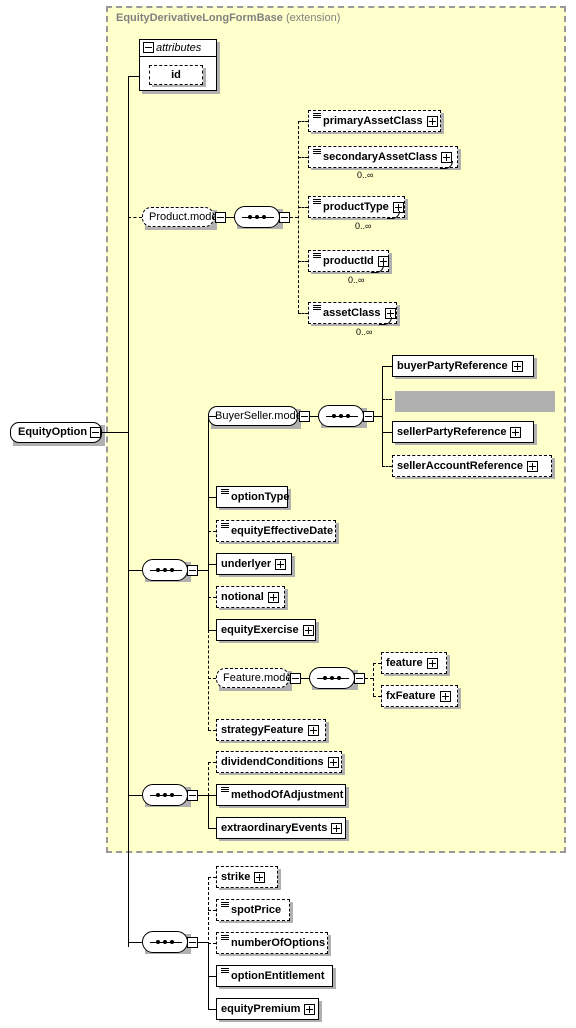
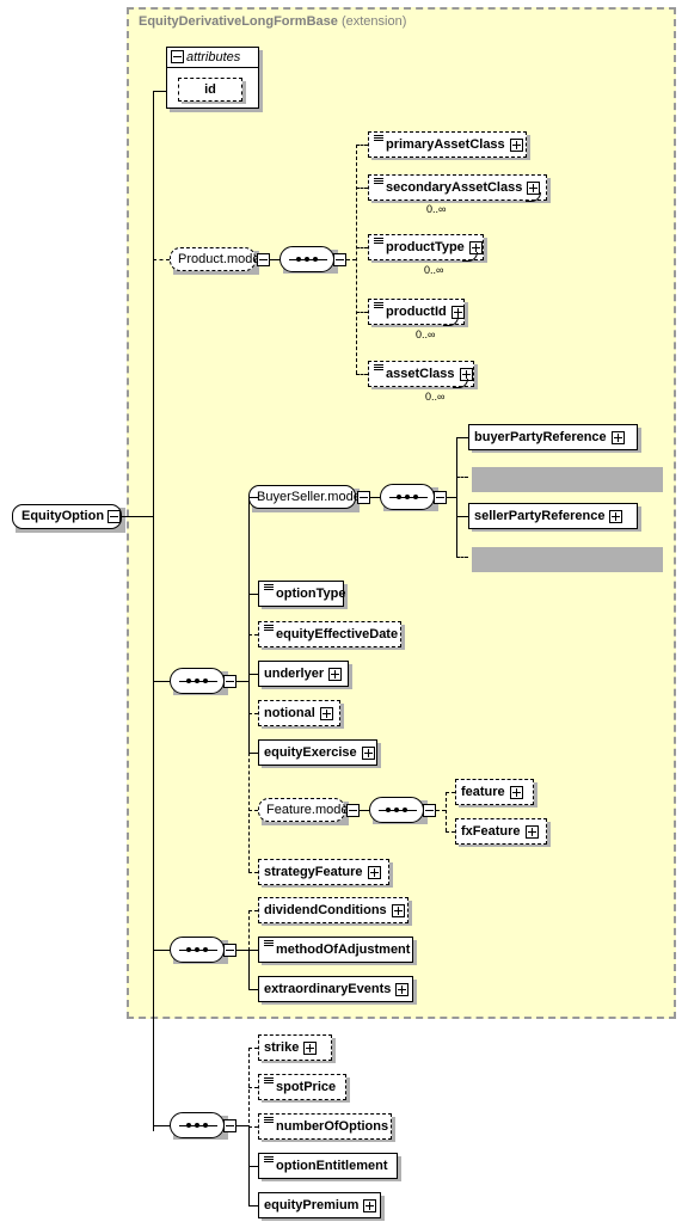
  EquityDerivativeLongFormBase (extension)
  EquityOption
  attributes
  id
  Product.mod
  primaryAssetClass
  secondaryAssetClass
  0..∞
  productType
  0..∞
  productId
  0..∞
  assetClass
  0..∞
  BuyerSeller.mod
  buyerPartyReference
  sellerPartyReference
- sellerAccountReference
  optionType
  equityEffectiveDate
  underlyer
  notional
  equityExercise
  Feature.mode
  feature
  fxFeature
  strategyFeature
  dividendConditions
  methodOfAdjustment
  extraordinaryEvents
  strike
  spotPrice
  numberOfOptions
  optionEntitlement
  equityPremium
